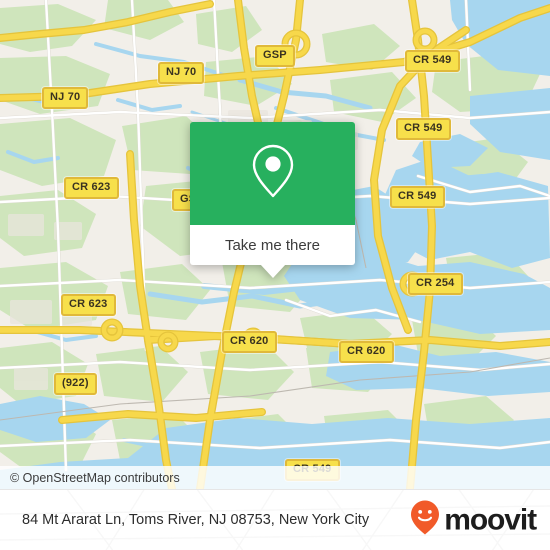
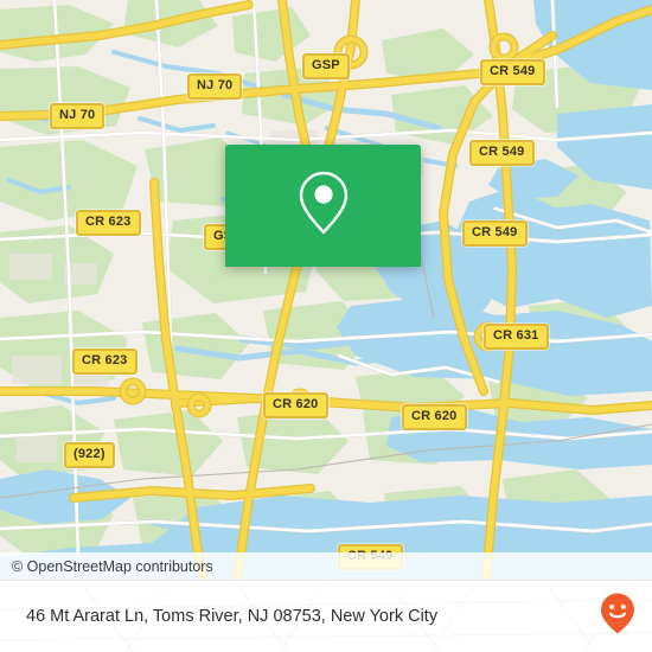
  GSP
  CR 549
  NJ 70
  NJ 70
  CR 549
  CR 623
  CR 549
- CR 254
+ CR 631
  CR 623
  CR 620
  CR 620
  (922)
  CR 549
- Take me there
  © OpenStreetMap contributors
- 84 Mt Ararat Ln, Toms River, NJ 08753, New York City
+ 46 Mt Ararat Ln, Toms River, NJ 08753, New York City
- moovit
